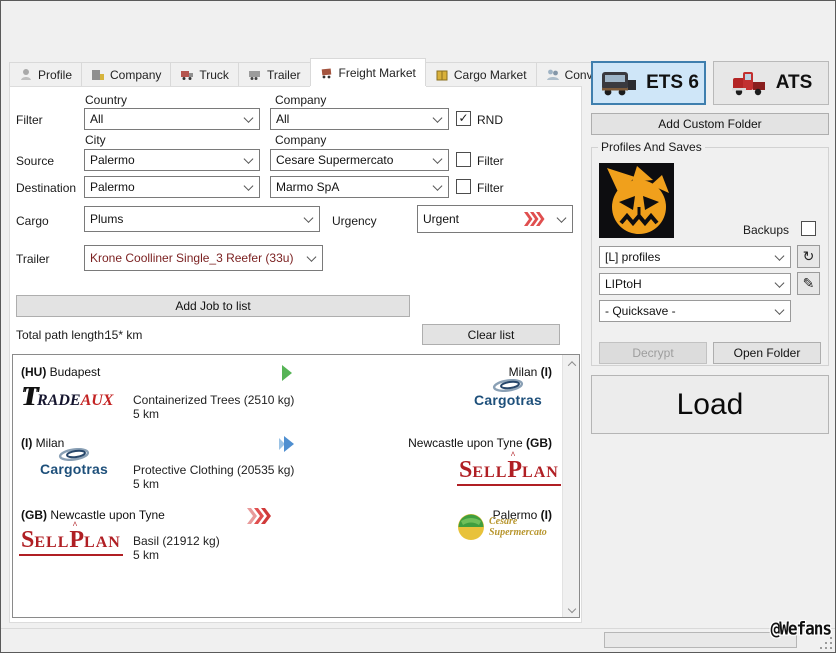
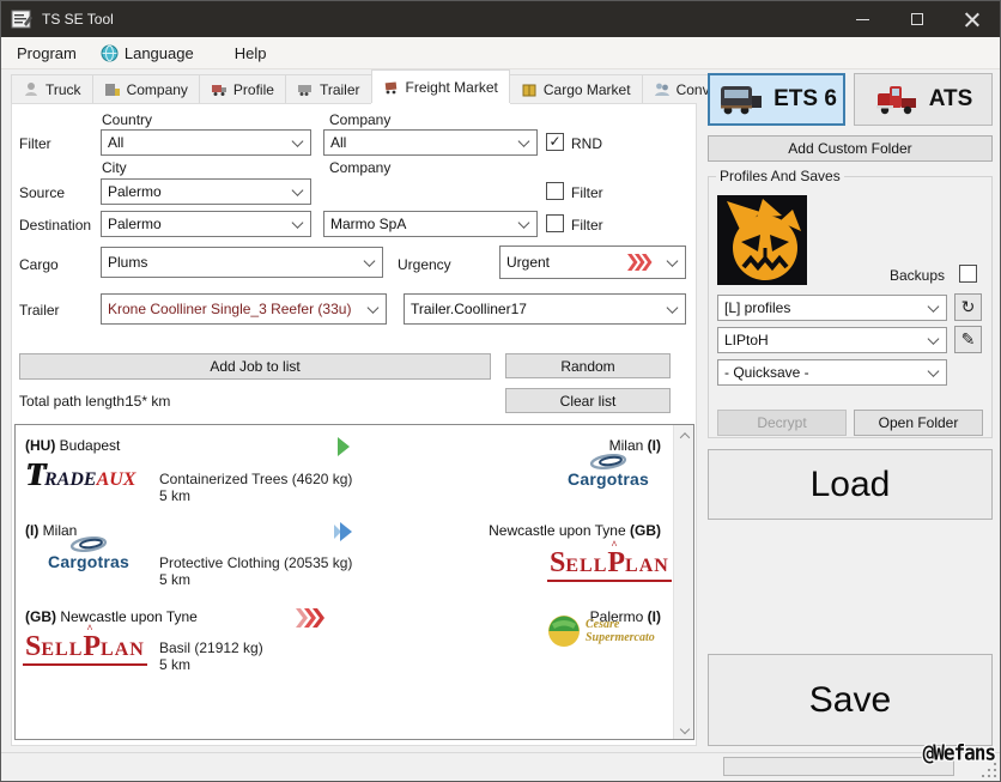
+ TS SE Tool
+ Program
+ Language
+ Help
- Profile
+ Truck
  Company
- Truck
+ Profile
  Trailer
  Freight Market
  Cargo Market
  Country
  Company
  Filter
  All
  All
  RND
  City
  Company
  Source
  Palermo
- Cesare Supermercato
  Filter
  Destination
  Palermo
  Marmo SpA
  Filter
  Cargo
  Plums
  Urgency
  Urgent
  Trailer
  Krone Coolliner Single_3 Reefer (33u)
+ Trailer.Coolliner17
  Add Job to list
+ Random
  Total path length:
  15* km
  Clear list
  (HU) Budapest
  Milan (I)
  TTRADEAUX
- Containerized Trees (2510 kg)
+ Containerized Trees (4620 kg)
  5 km
  Cargotras
  (I) Milan
  Newcastle upon Tyne (GB)
  Cargotras
  Protective Clothing (20535 kg)
  5 km
  SELL
  ^
  PLAN
  (GB) Newcastle upon Tyne
  Palermo (I)
  SELL
  ^
  PLAN
  Basil (21912 kg)
  5 km
  Cesare
  Supermercato
  ETS 6
  ATS
  Add Custom Folder
  Profiles And Saves
  Backups
  [L] profiles
  ↻
  LIPtoH
  ✎
  - Quicksave -
  Decrypt
  Open Folder
  Load
+ Save
  @Wefans
